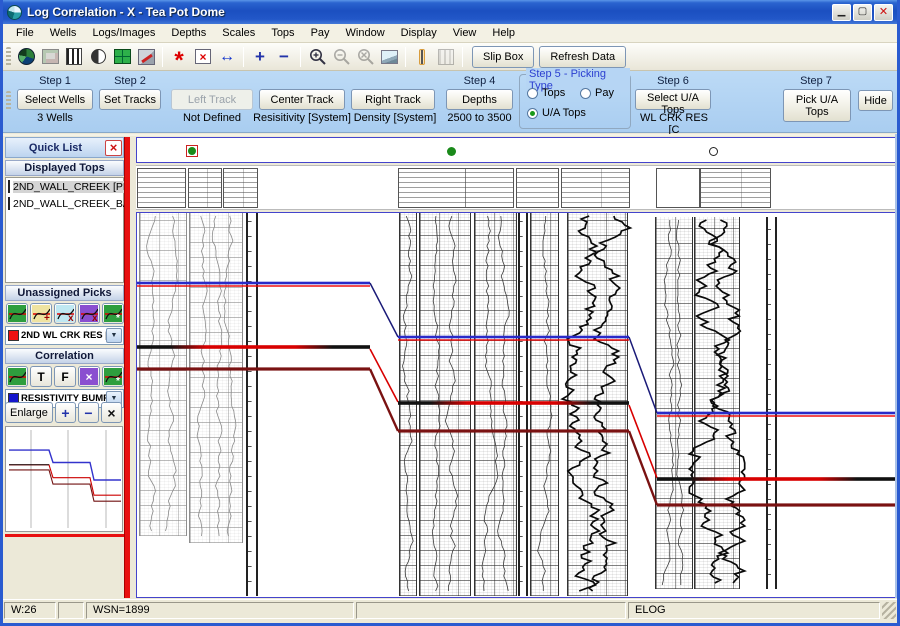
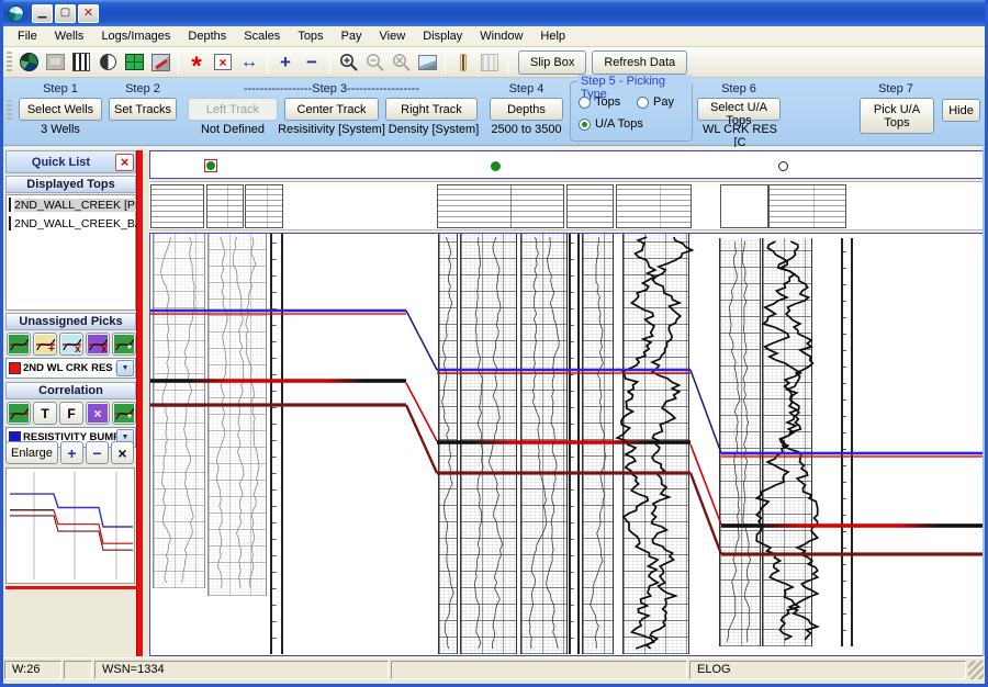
- Log Correlation - X - Tea Pot Dome
  ▁
  ▢
  ✕
  File
  Wells
  Logs/Images
  Depths
  Scales
  Tops
  Pay
- Window
+ View
  Display
- View
+ Window
  Help
  *
  ×
  ↔
  +
  −
  Slip Box
  Refresh Data
  Step 1
  Select Wells
  3 Wells
  Step 2
  Set Tracks
+ -----------------Step 3------------------
  Left Track
  Center Track
  Right Track
  Not Defined
  Resisitivity [System]
  Density [System]
  Step 4
  Depths
  2500 to 3500
  Step 5 - Picking Type
  Tops
  Pay
  U/A Tops
  Step 6
  Select U/A Tops
  WL CRK RES [C
  Step 7
  Pick U/A Tops
  Hide
  Quick List
  ×
  Displayed Tops
  2ND_WALL_CREEK [P
  2ND_WALL_CREEK_B
  Unassigned Picks
  +
  x
  x
  *
  2ND WL CRK RES
  Correlation
  T
  F
  ×
  *
  RESISTIVITY BUM
  Enlarge
  +
  −
  ×
  W:26
- WSN=1899
+ WSN=1334
  ELOG
